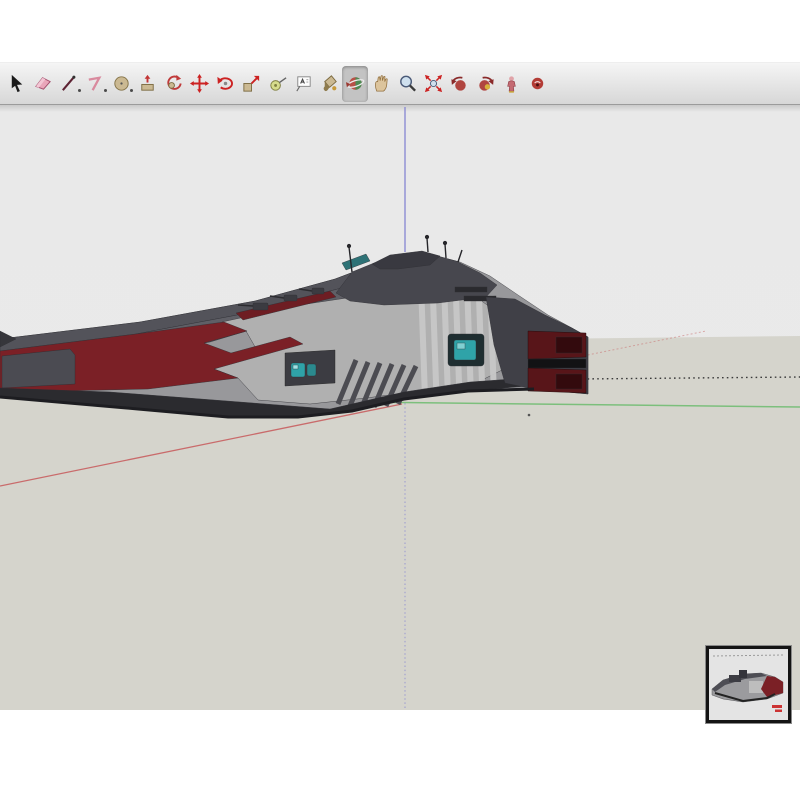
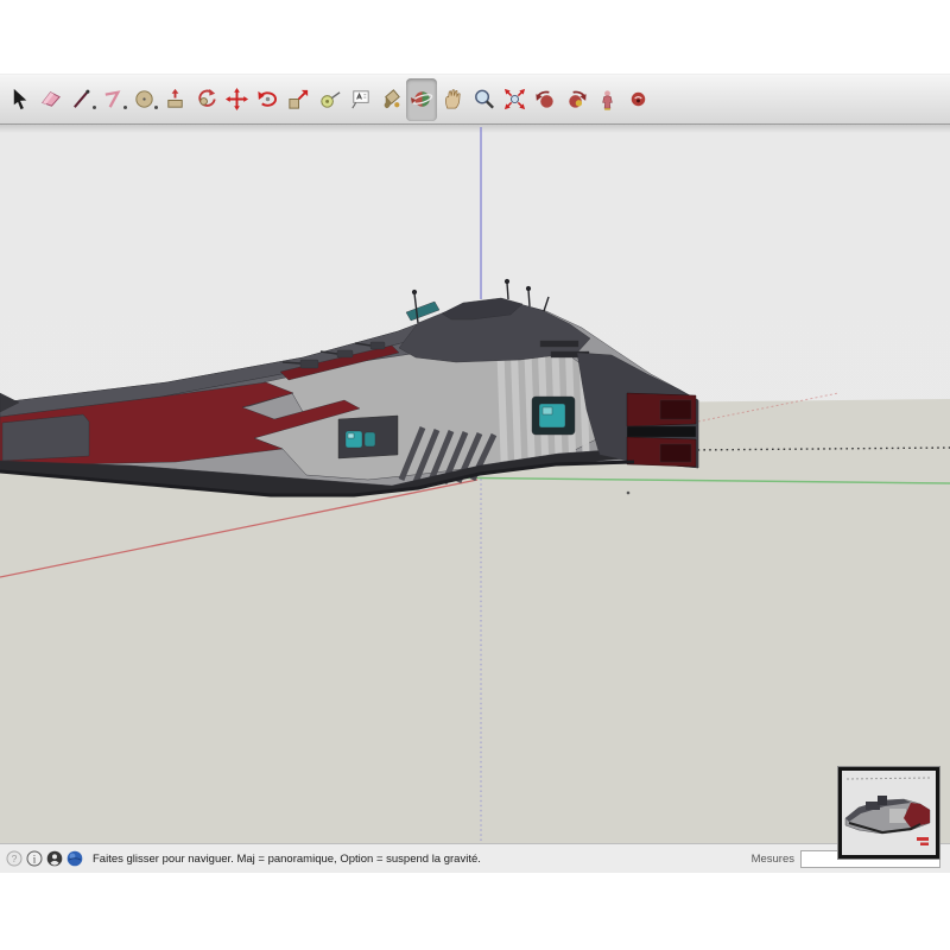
+ ?
+ i
+ Faites glisser pour naviguer. Maj = panoramique, Option = suspend la gravité.
+ Mesures
